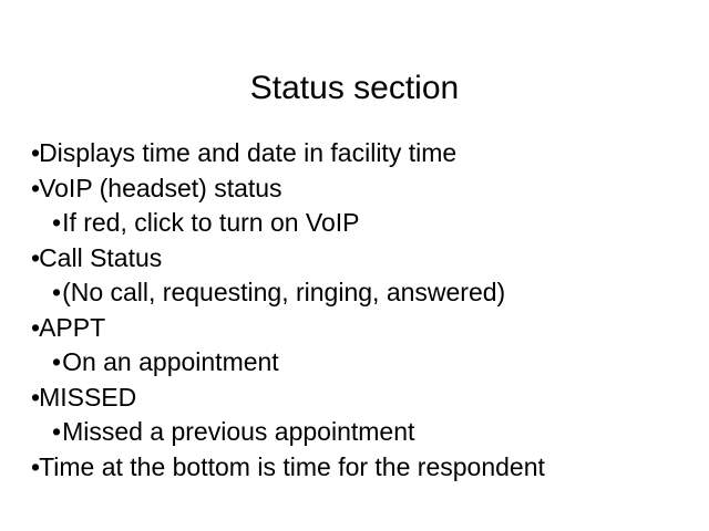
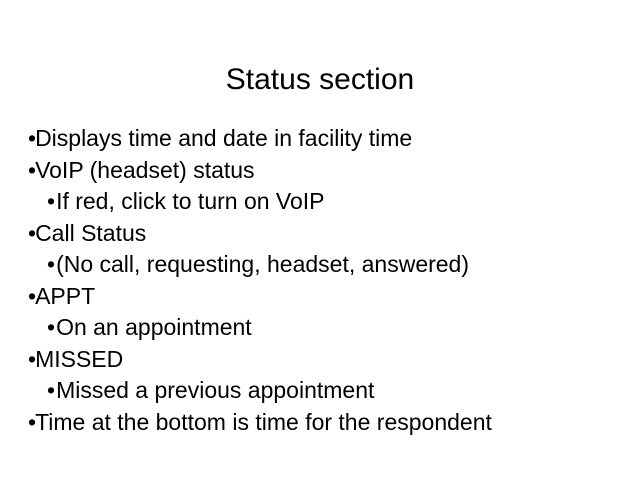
  Status section
  •Displays time and date in facility time
  •VoIP (headset) status
  •If red, click to turn on VoIP
  •Call Status
- •(No call, requesting, ringing, answered)
+ •(No call, requesting, headset, answered)
  •APPT
  •On an appointment
  •MISSED
  •Missed a previous appointment
  •Time at the bottom is time for the respondent
